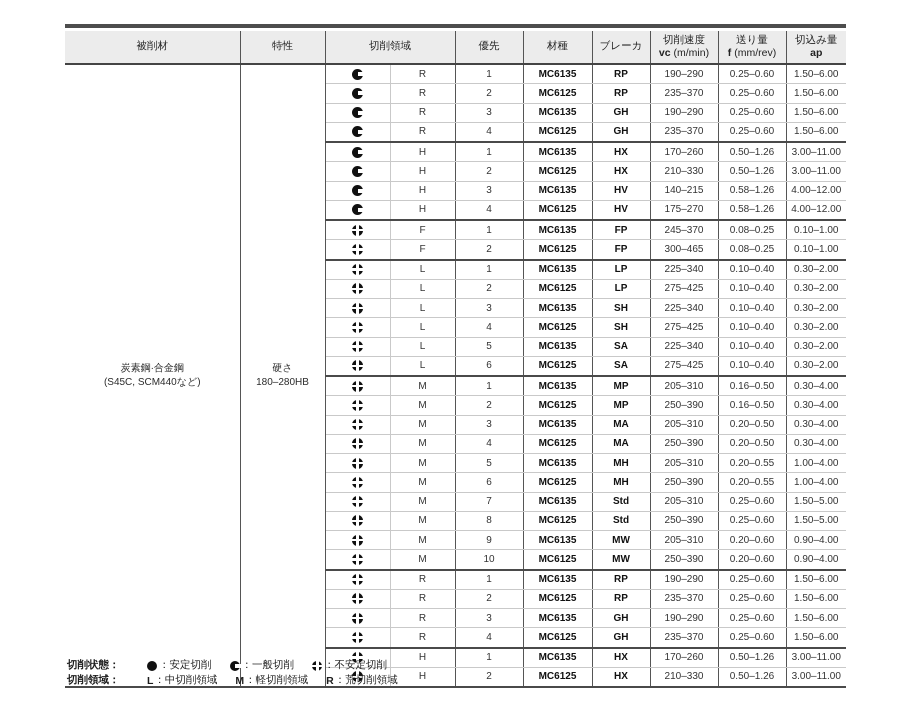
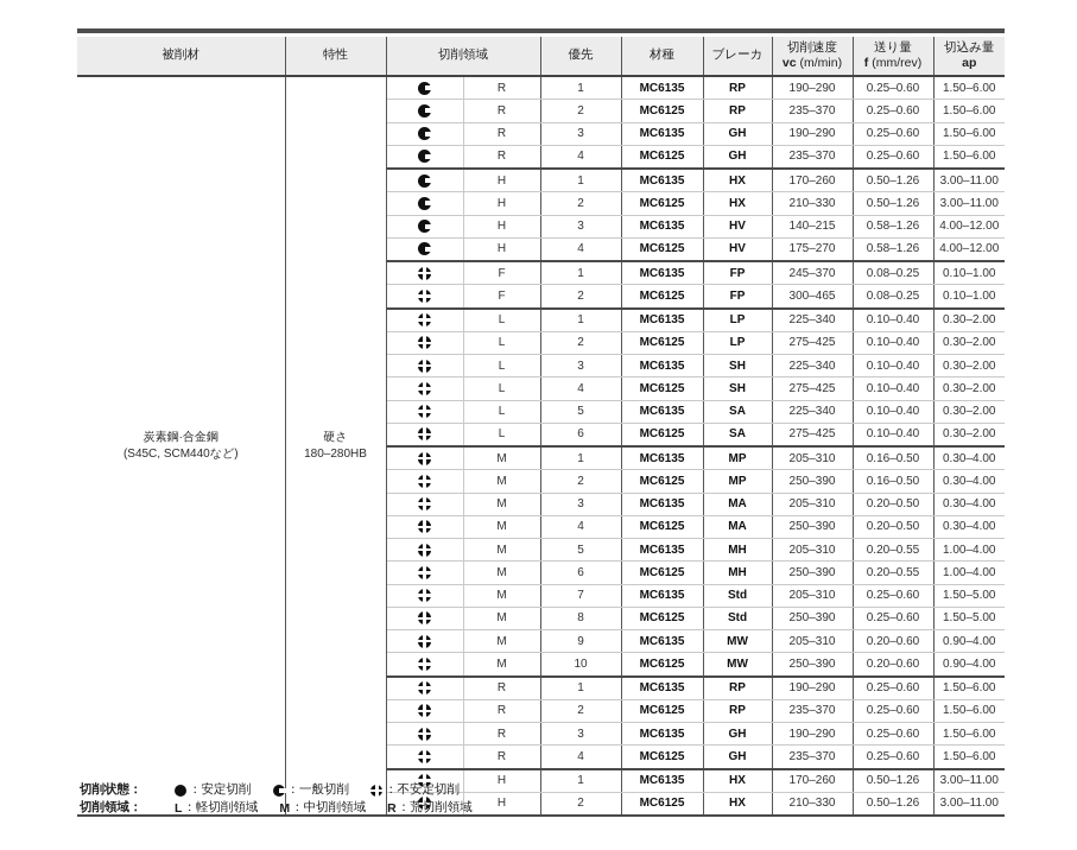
  被削材	特性	切削領域	優先	材種	ブレーカ	切削速度 vc (m/min)	送り量 f (mm/rev)	切込み量 ap
  炭素鋼·合金鋼(S45C, SCM440など)	硬さ180–280HB		R	1	MC6135	RP	190–290	0.25–0.60	1.50–6.00
  	R	2	MC6125	RP	235–370	0.25–0.60	1.50–6.00
  	R	3	MC6135	GH	190–290	0.25–0.60	1.50–6.00
  	R	4	MC6125	GH	235–370	0.25–0.60	1.50–6.00
  	H	1	MC6135	HX	170–260	0.50–1.26	3.00–11.00
  	H	2	MC6125	HX	210–330	0.50–1.26	3.00–11.00
  	H	3	MC6135	HV	140–215	0.58–1.26	4.00–12.00
  	H	4	MC6125	HV	175–270	0.58–1.26	4.00–12.00
  	F	1	MC6135	FP	245–370	0.08–0.25	0.10–1.00
  	F	2	MC6125	FP	300–465	0.08–0.25	0.10–1.00
  	L	1	MC6135	LP	225–340	0.10–0.40	0.30–2.00
  	L	2	MC6125	LP	275–425	0.10–0.40	0.30–2.00
  	L	3	MC6135	SH	225–340	0.10–0.40	0.30–2.00
  	L	4	MC6125	SH	275–425	0.10–0.40	0.30–2.00
  	L	5	MC6135	SA	225–340	0.10–0.40	0.30–2.00
  	L	6	MC6125	SA	275–425	0.10–0.40	0.30–2.00
  	M	1	MC6135	MP	205–310	0.16–0.50	0.30–4.00
  	M	2	MC6125	MP	250–390	0.16–0.50	0.30–4.00
  	M	3	MC6135	MA	205–310	0.20–0.50	0.30–4.00
  	M	4	MC6125	MA	250–390	0.20–0.50	0.30–4.00
  	M	5	MC6135	MH	205–310	0.20–0.55	1.00–4.00
  	M	6	MC6125	MH	250–390	0.20–0.55	1.00–4.00
  	M	7	MC6135	Std	205–310	0.25–0.60	1.50–5.00
  	M	8	MC6125	Std	250–390	0.25–0.60	1.50–5.00
  	M	9	MC6135	MW	205–310	0.20–0.60	0.90–4.00
  	M	10	MC6125	MW	250–390	0.20–0.60	0.90–4.00
  	R	1	MC6135	RP	190–290	0.25–0.60	1.50–6.00
  	R	2	MC6125	RP	235–370	0.25–0.60	1.50–6.00
  	R	3	MC6135	GH	190–290	0.25–0.60	1.50–6.00
  	R	4	MC6125	GH	235–370	0.25–0.60	1.50–6.00
  	H	1	MC6135	HX	170–260	0.50–1.26	3.00–11.00
  	H	2	MC6125	HX	210–330	0.50–1.26	3.00–11.00
  切削状態：
  ：
  安定切削
  ：
  一般切削
  ：
  不安定切削
  切削領域：
  L
  ：
- 中切削領域
+ 軽切削領域
  M
  ：
- 軽切削領域
+ 中切削領域
  R
  ：
  荒切削領域
